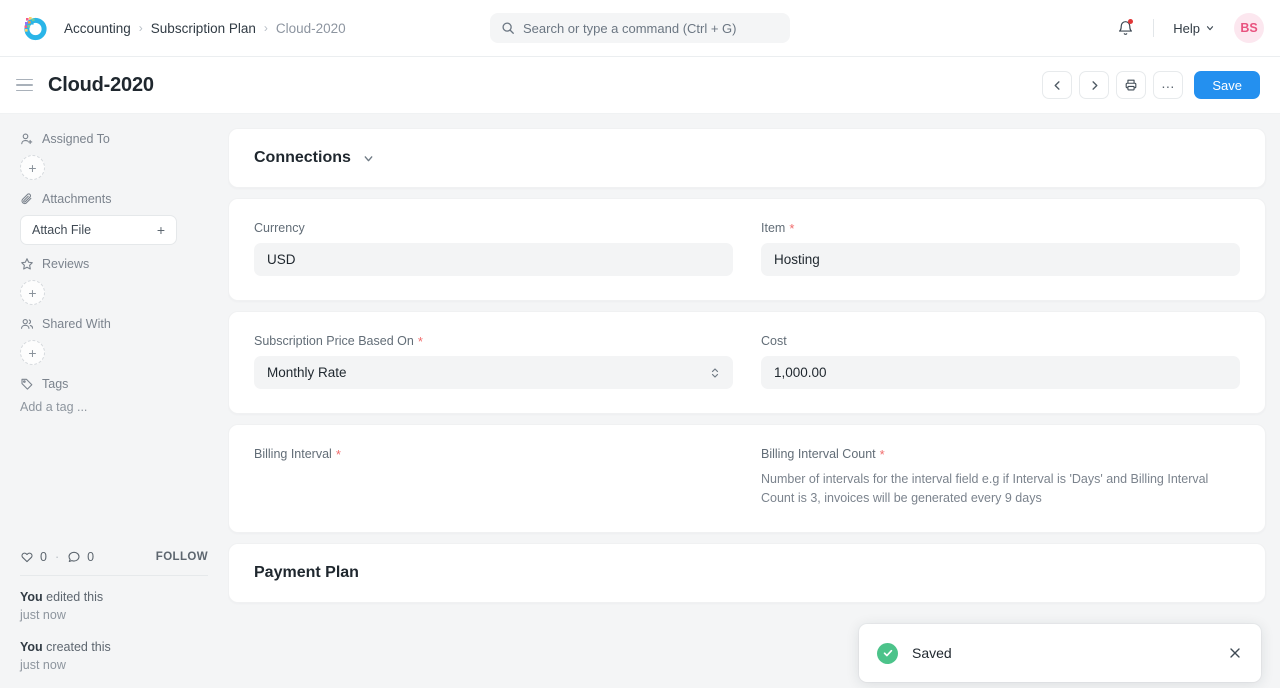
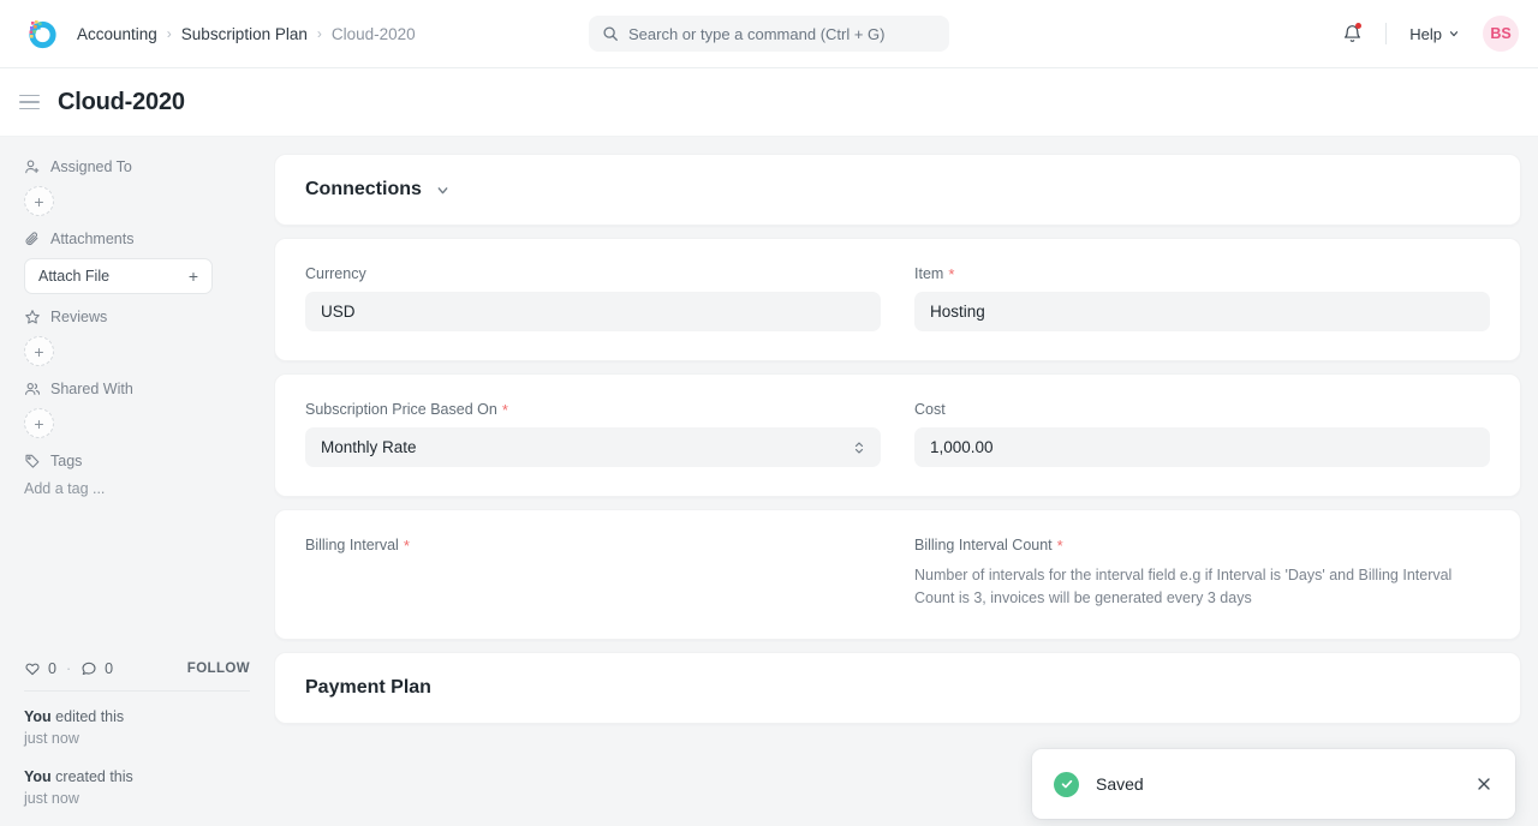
  Accounting
  ›
  Subscription Plan
  ›
  Cloud-2020
  Search or type a command (Ctrl + G)
  Help
  BS
  Cloud-2020
- …
- Save
  Assigned To
  +
  Attachments
  Attach File
  +
  Reviews
  +
  Shared With
  +
  Tags
  Add a tag ...
  0
  ·
  0
  FOLLOW
  You edited this
  just now
  You created this
  just now
  Connections
  Currency
  USD
  Item
  *
  Hosting
  Subscription Price Based On
  *
  Monthly Rate
  Cost
  1,000.00
  Billing Interval
  *
  Billing Interval Count
  *
- Number of intervals for the interval field e.g if Interval is 'Days' and Billing Interval Count is 3, invoices will be generated every 9 days
+ Number of intervals for the interval field e.g if Interval is 'Days' and Billing Interval Count is 3, invoices will be generated every 3 days
  Payment Plan
  Saved
